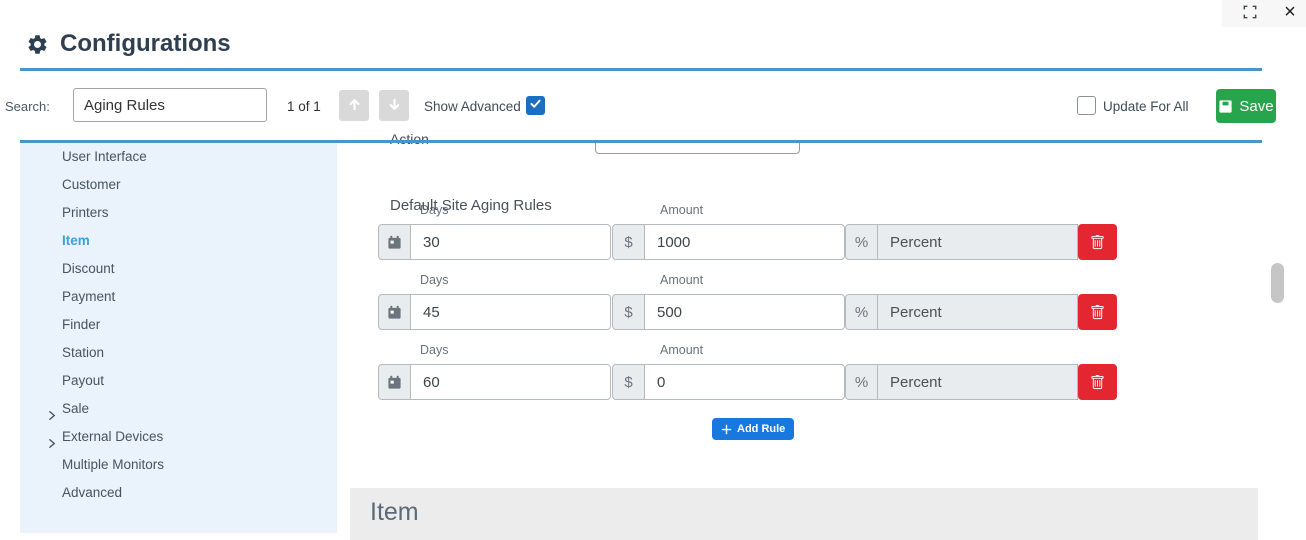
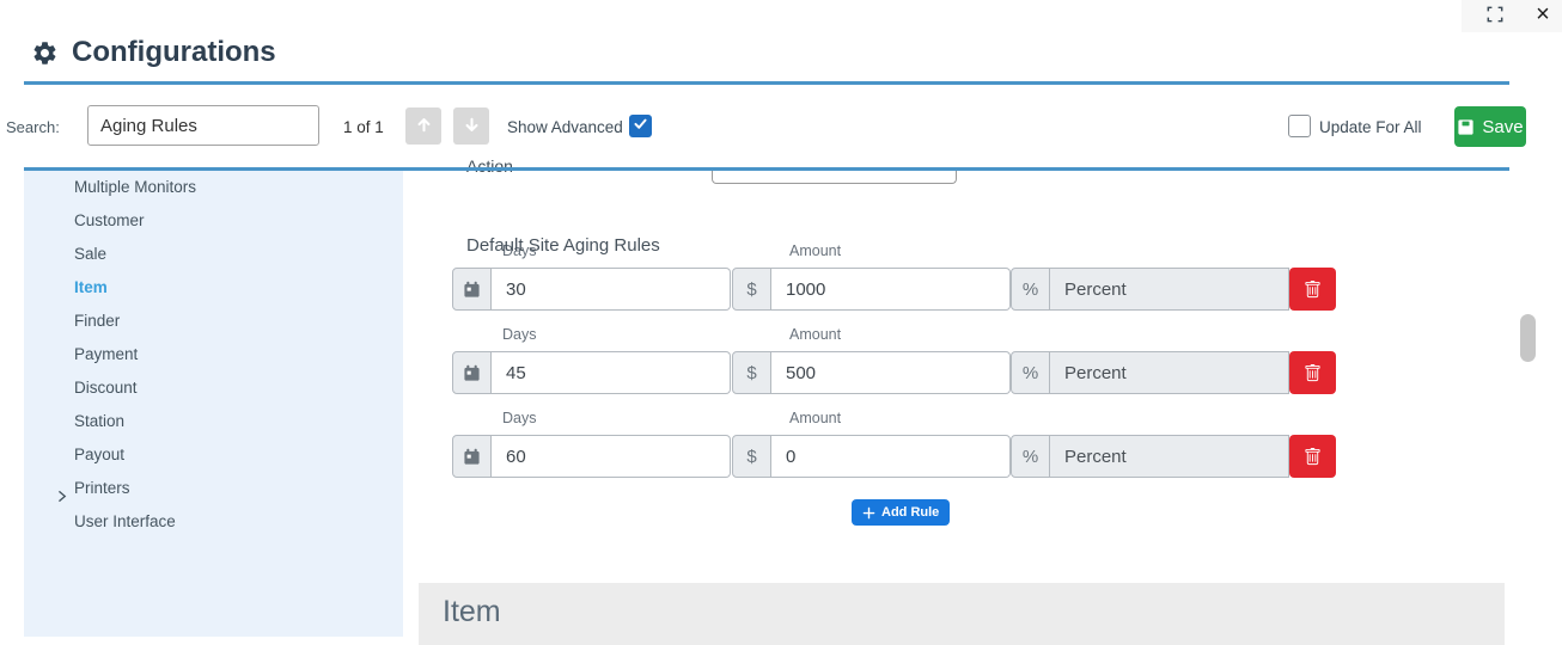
  ×
  Configurations
  Search:
  Aging Rules
  1 of 1
  Show Advanced
  Update For All
  Save
  Action
- User Interface
+ Multiple Monitors
  Customer
- Printers
+ Sale
  Item
- Discount
+ Finder
  Payment
- Finder
+ Discount
  Station
  Payout
- Sale
+ Printers
- External Devices
- Multiple Monitors
+ User Interface
- Advanced
  Default Site Aging Rules
  Days
  Amount
  30
  $
  1000
  %
  Percent
  Days
  Amount
  45
  $
  500
  %
  Percent
  Days
  Amount
  60
  $
  0
  %
  Percent
  Add Rule
  Item
